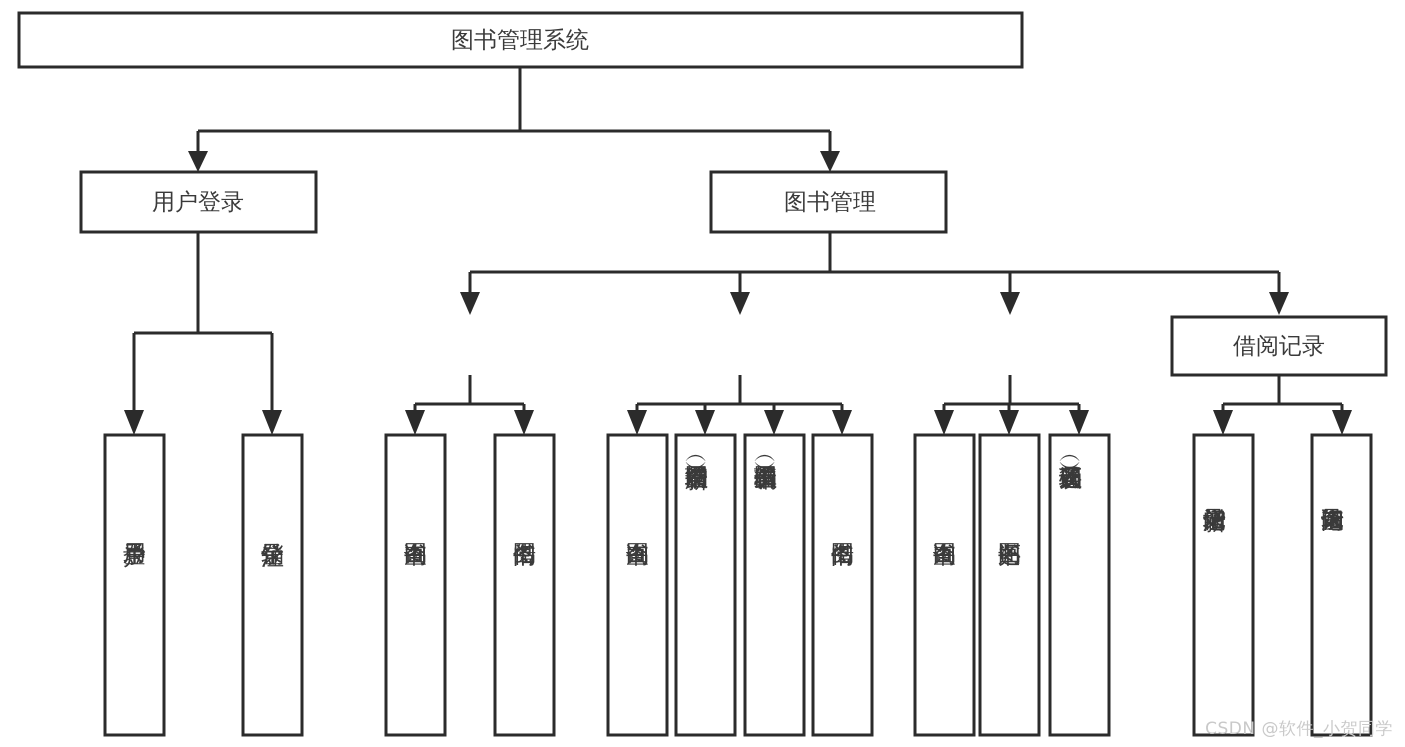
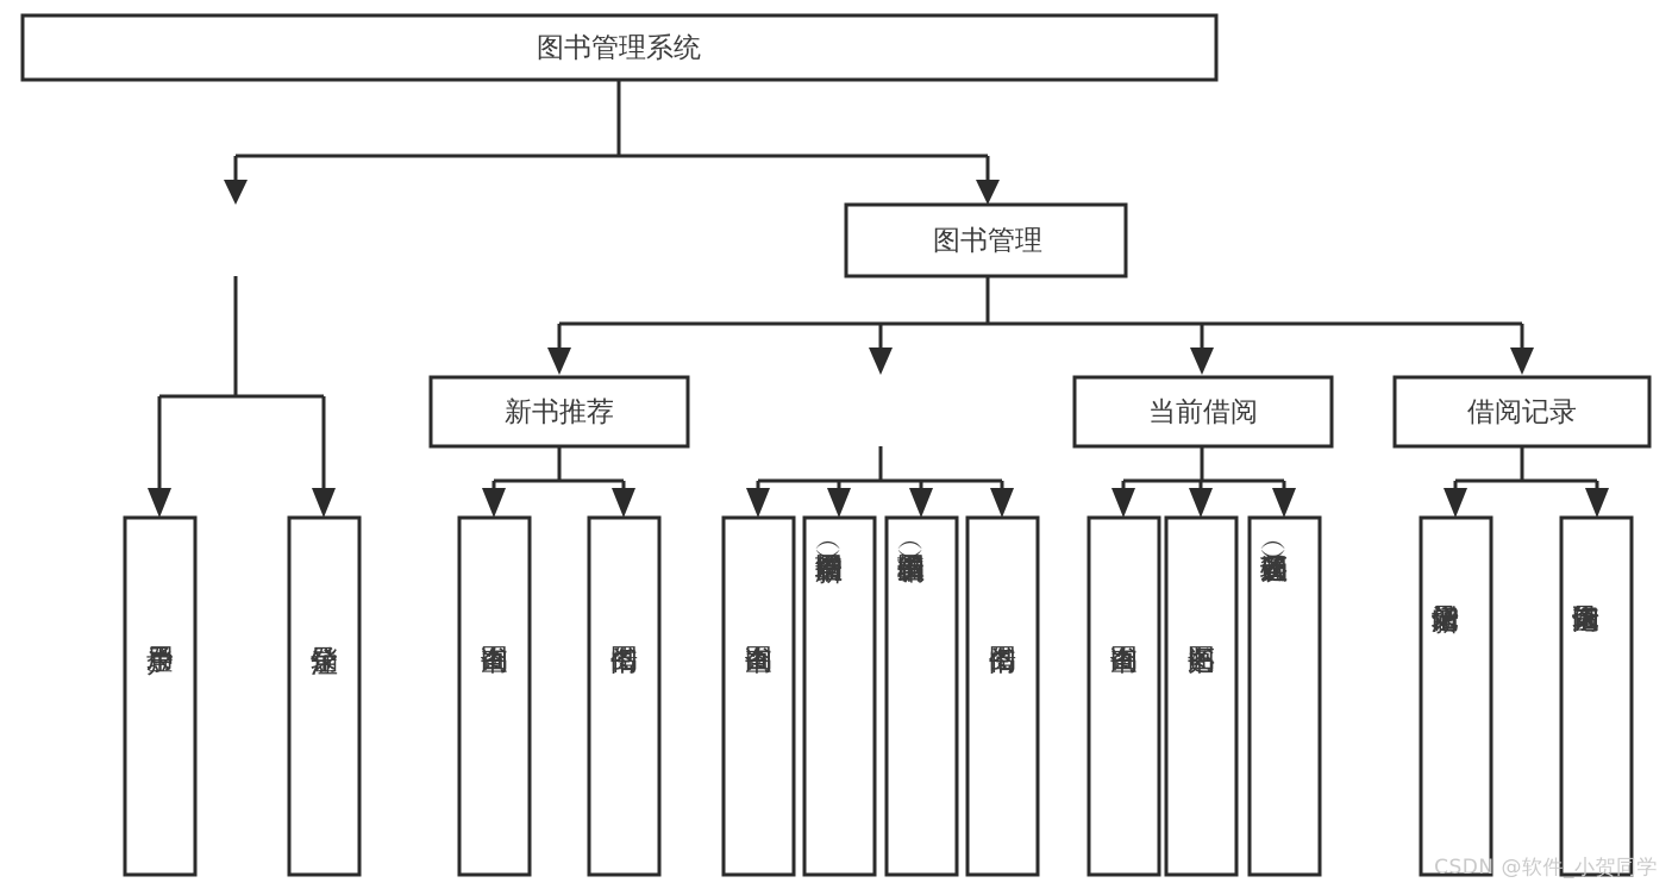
  图书管理系统
- 用户登录
  图书管理
+ 新书推荐
+ 当前借阅
  借阅记录
  CSDN @软件_小贺同学
